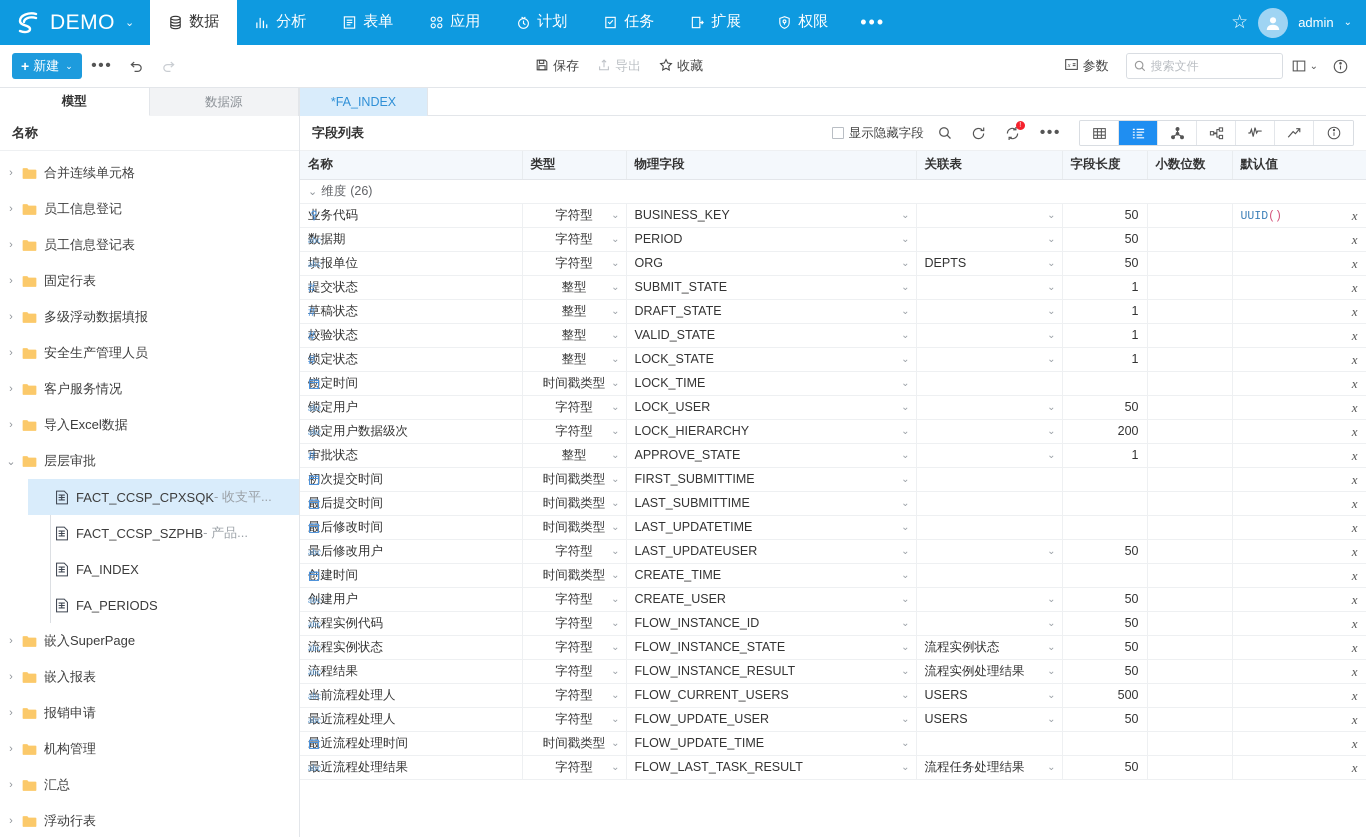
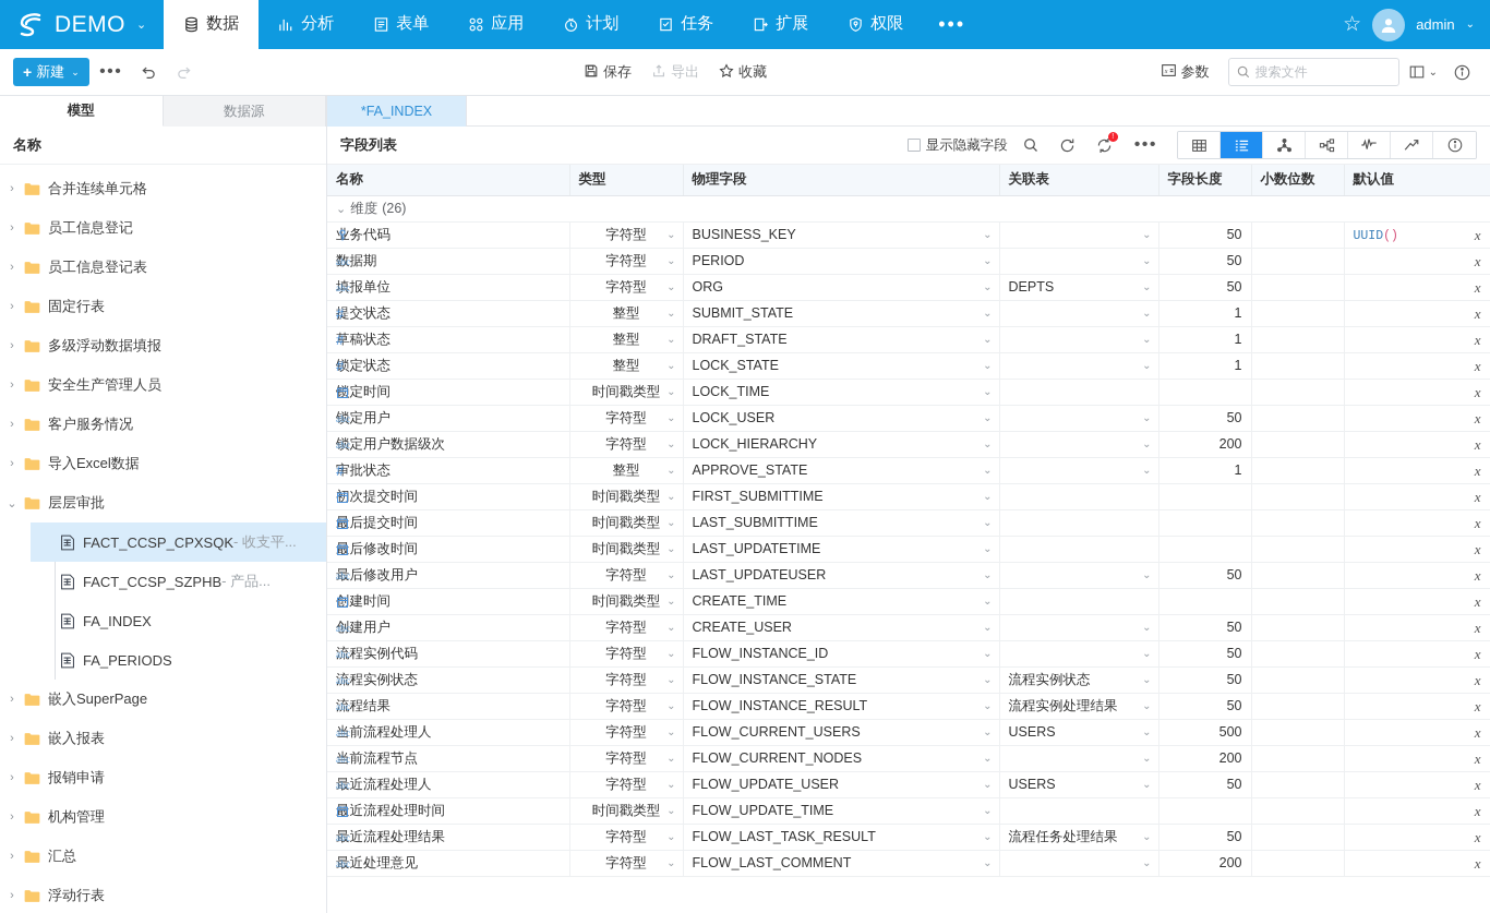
  DEMO
  ⌄
  数据
  分析
  表单
  应用
  计划
  任务
  扩展
  权限
  •••
  ☆
  admin
  ⌄
  +
  新建
  ⌄
  •••
  保存
  导出
  收藏
  参数
  搜索文件
  ⌄
  模型
  数据源
  名称
  ›
  合并连续单元格
  ›
  员工信息登记
  ›
  员工信息登记表
  ›
  固定行表
  ›
  多级浮动数据填报
  ›
  安全生产管理人员
  ›
  客户服务情况
  ›
  导入Excel数据
  ⌄
  层层审批
  FACT_CCSP_CPXSQK
  - 收支平...
  FACT_CCSP_SZPHB
  - 产品...
  FA_INDEX
  FA_PERIODS
  ›
  嵌入SuperPage
  ›
  嵌入报表
  ›
  报销申请
  ›
  机构管理
  ›
  汇总
  ›
  浮动行表
  *FA_INDEX
  字段列表
  显示隐藏字段
  •••
  名称	类型	物理字段	关联表	字段长度	小数位数	默认值
  ⌄ 维度 (26)
  务代码	字符型 ⌄	BUSINESS_KEY ⌄	⌄	50		UUID() x
  abc数据期	字符型 ⌄	PERIOD ⌄	⌄	50		x
  abc填报单位	字符型 ⌄	ORG ⌄	DEPTS ⌄	50		x
  #提交状态	整型 ⌄	SUBMIT_STATE ⌄	⌄	1		x
  #草稿状态	整型 ⌄	DRAFT_STATE ⌄	⌄	1		x
- #校验状态	整型 ⌄	VALID_STATE ⌄	⌄	1		x
  #锁定状态	整型 ⌄	LOCK_STATE ⌄	⌄	1		x
  锁定时间	时间戳类型 ⌄	LOCK_TIME ⌄				x
  abc锁定用户	字符型 ⌄	LOCK_USER ⌄	⌄	50		x
  abc锁定用户数据级次	字符型 ⌄	LOCK_HIERARCHY ⌄	⌄	200		x
  #审批状态	整型 ⌄	APPROVE_STATE ⌄	⌄	1		x
  初次提交时间	时间戳类型 ⌄	FIRST_SUBMITTIME ⌄				x
  最后提交时间	时间戳类型 ⌄	LAST_SUBMITTIME ⌄				x
  最后修改时间	时间戳类型 ⌄	LAST_UPDATETIME ⌄				x
  abc最后修改用户	字符型 ⌄	LAST_UPDATEUSER ⌄	⌄	50		x
  创建时间	时间戳类型 ⌄	CREATE_TIME ⌄				x
  abc创建用户	字符型 ⌄	CREATE_USER ⌄	⌄	50		x
  abc流程实例代码	字符型 ⌄	FLOW_INSTANCE_ID ⌄	⌄	50		x
  abc流程实例状态	字符型 ⌄	FLOW_INSTANCE_STATE ⌄	流程实例状态 ⌄	50		x
  abc流程结果	字符型 ⌄	FLOW_INSTANCE_RESULT ⌄	流程实例处理结果 ⌄	50		x
  abc当前流程处理人	字符型 ⌄	FLOW_CURRENT_USERS ⌄	USERS ⌄	500		x
+ abc当前流程节点	字符型 ⌄	FLOW_CURRENT_NODES ⌄	⌄	200		x
  abc最近流程处理人	字符型 ⌄	FLOW_UPDATE_USER ⌄	USERS ⌄	50		x
  最近流程处理时间	时间戳类型 ⌄	FLOW_UPDATE_TIME ⌄				x
  abc最近流程处理结果	字符型 ⌄	FLOW_LAST_TASK_RESULT ⌄	流程任务处理结果 ⌄	50		x
+ abc最近处理意见	字符型 ⌄	FLOW_LAST_COMMENT ⌄	⌄	200		x
